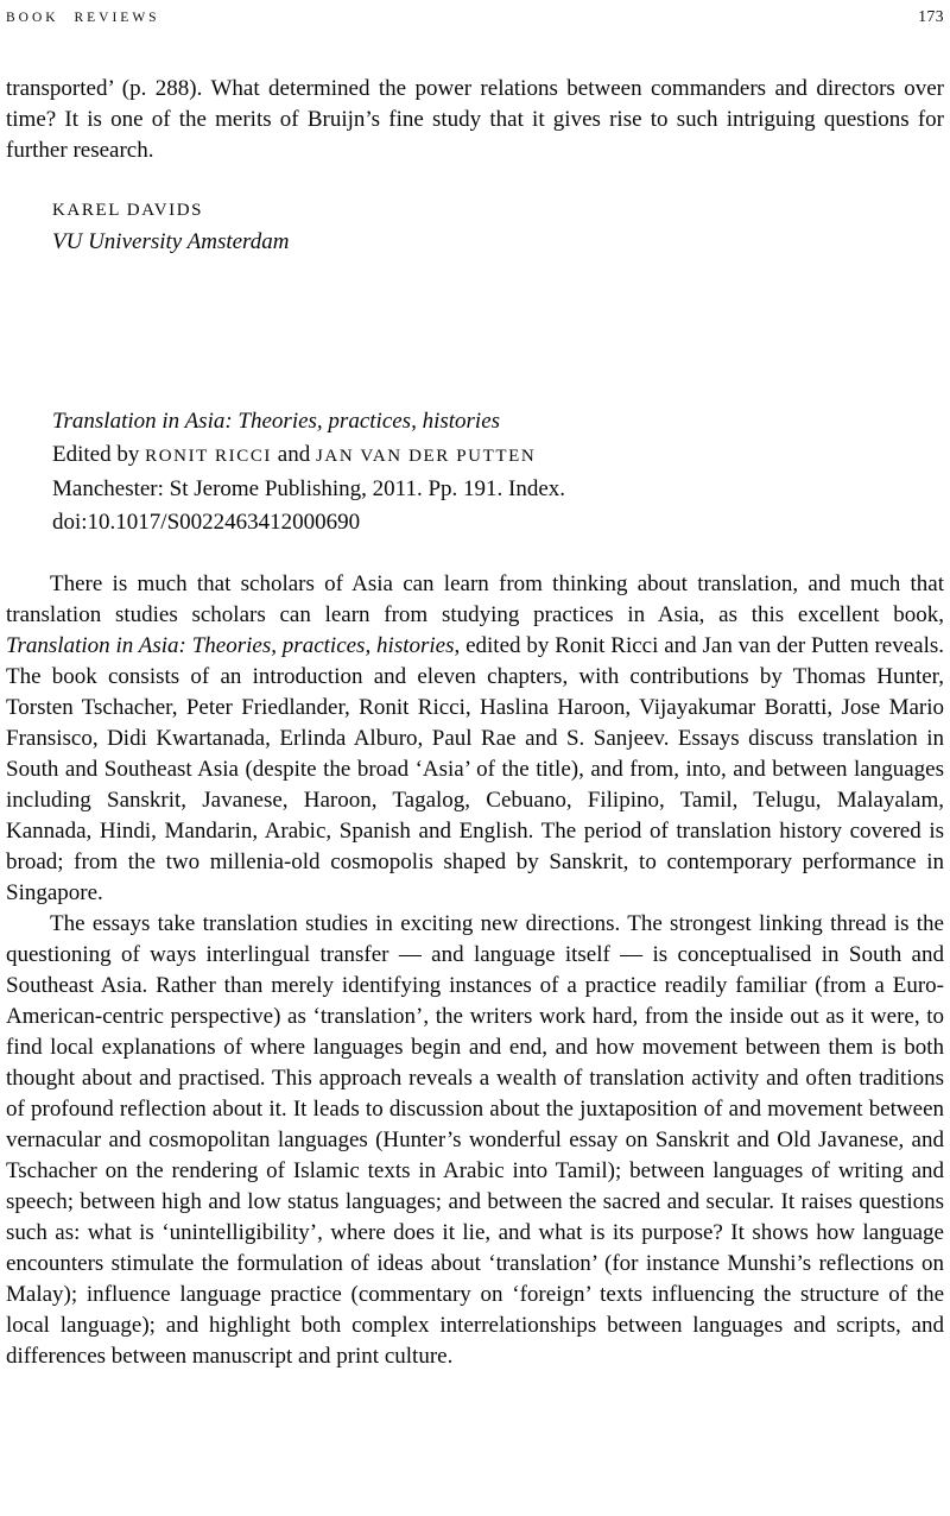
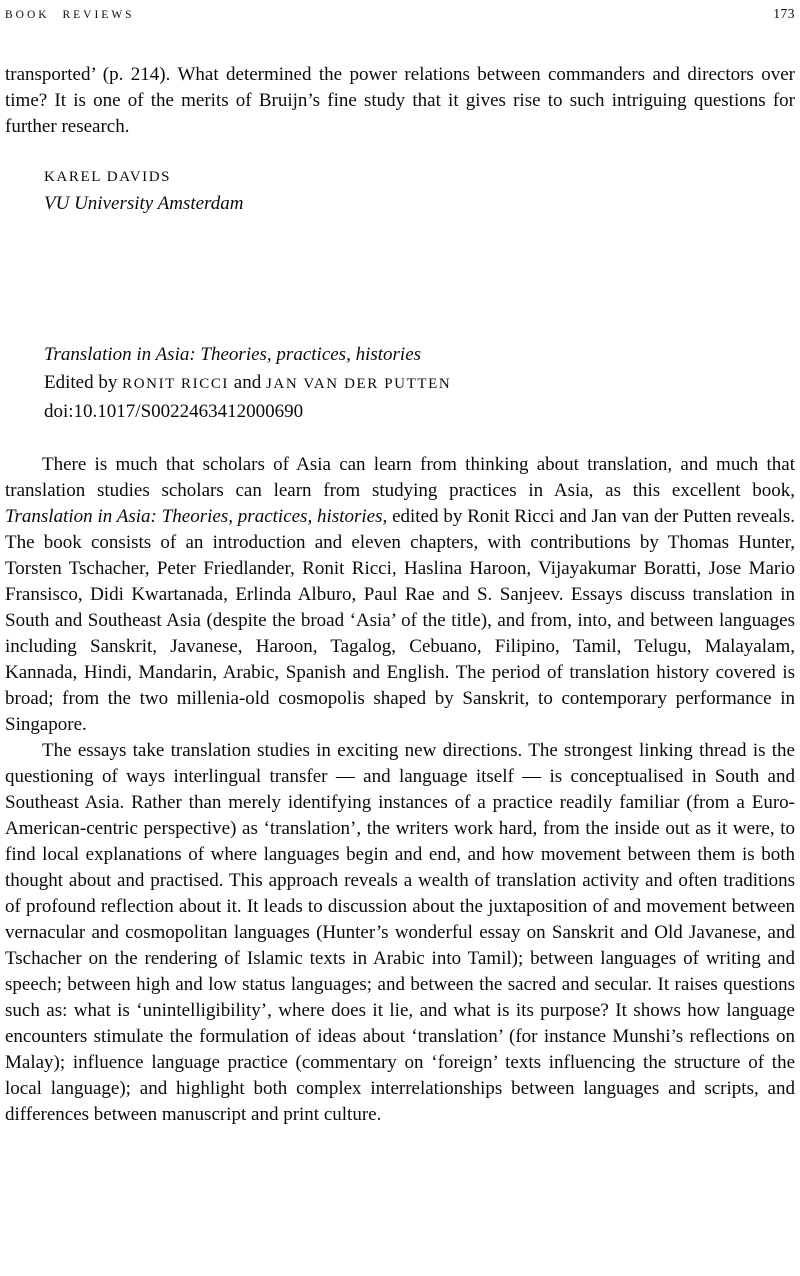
  BOOK REVIEWS
  173
- transported’ (p. 288). What determined the power relations between commanders and directors over time? It is one of the merits of Bruijn’s fine study that it gives rise to such intriguing questions for further research.
+ transported’ (p. 214). What determined the power relations between commanders and directors over time? It is one of the merits of Bruijn’s fine study that it gives rise to such intriguing questions for further research.
  KAREL DAVIDS
  VU University Amsterdam
  Translation in Asia: Theories, practices, histories
  Edited by RONIT RICCI and JAN VAN DER PUTTEN
- Manchester: St Jerome Publishing, 2011. Pp. 191. Index.
  doi:10.1017/S0022463412000690
  There is much that scholars of Asia can learn from thinking about translation, and much that translation studies scholars can learn from studying practices in Asia, as this excellent book, Translation in Asia: Theories, practices, histories, edited by Ronit Ricci and Jan van der Putten reveals. The book consists of an introduction and eleven chapters, with contributions by Thomas Hunter, Torsten Tschacher, Peter Friedlander, Ronit Ricci, Haslina Haroon, Vijayakumar Boratti, Jose Mario Fransisco, Didi Kwartanada, Erlinda Alburo, Paul Rae and S. Sanjeev. Essays discuss translation in South and Southeast Asia (despite the broad ‘Asia’ of the title), and from, into, and between languages including Sanskrit, Javanese, Haroon, Tagalog, Cebuano, Filipino, Tamil, Telugu, Malayalam, Kannada, Hindi, Mandarin, Arabic, Spanish and English. The period of translation history covered is broad; from the two millenia-old cosmopolis shaped by Sanskrit, to contemporary performance in Singapore.
  The essays take translation studies in exciting new directions. The strongest linking thread is the questioning of ways interlingual transfer — and language itself — is conceptualised in South and Southeast Asia. Rather than merely identifying instances of a practice readily familiar (from a Euro-American-centric perspective) as ‘translation’, the writers work hard, from the inside out as it were, to find local explanations of where languages begin and end, and how movement between them is both thought about and practised. This approach reveals a wealth of translation activity and often traditions of profound reflection about it. It leads to discussion about the juxtaposition of and movement between vernacular and cosmopolitan languages (Hunter’s wonderful essay on Sanskrit and Old Javanese, and Tschacher on the rendering of Islamic texts in Arabic into Tamil); between languages of writing and speech; between high and low status languages; and between the sacred and secular. It raises questions such as: what is ‘unintelligibility’, where does it lie, and what is its purpose? It shows how language encounters stimulate the formulation of ideas about ‘translation’ (for instance Munshi’s reflections on Malay); influence language practice (commentary on ‘foreign’ texts influencing the structure of the local language); and highlight both complex interrelationships between languages and scripts, and differences between manuscript and print culture.
